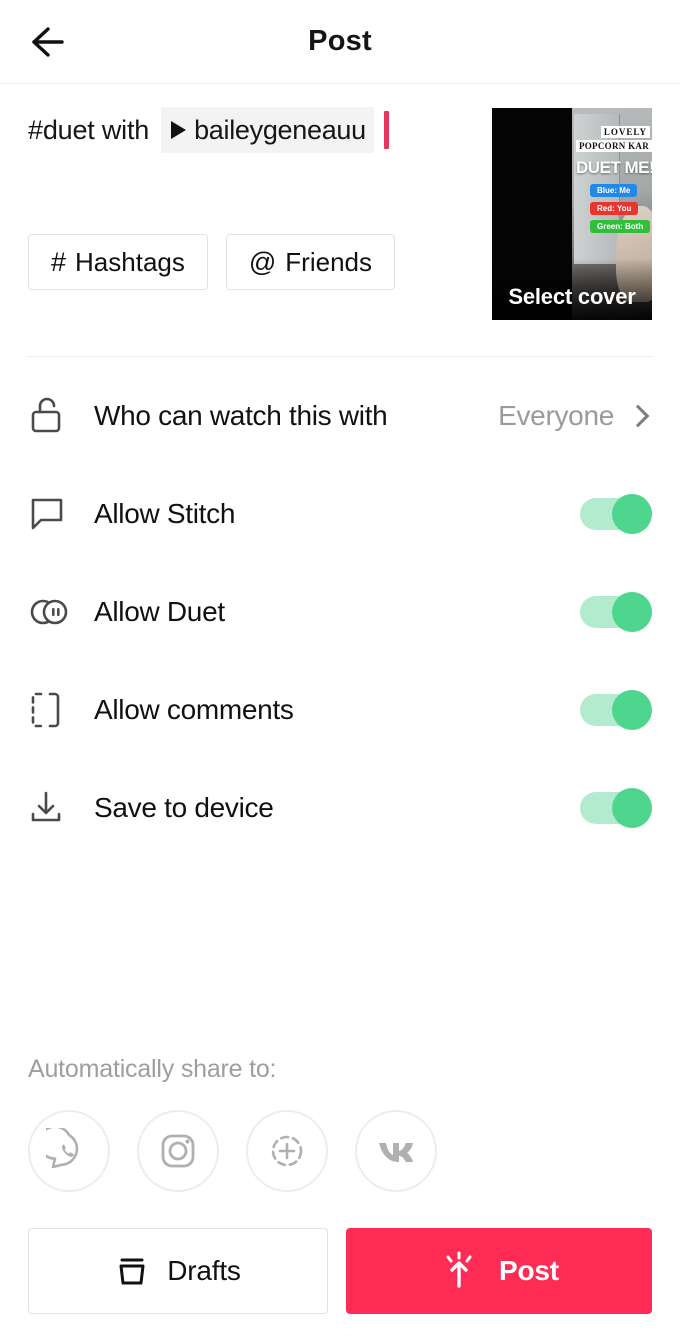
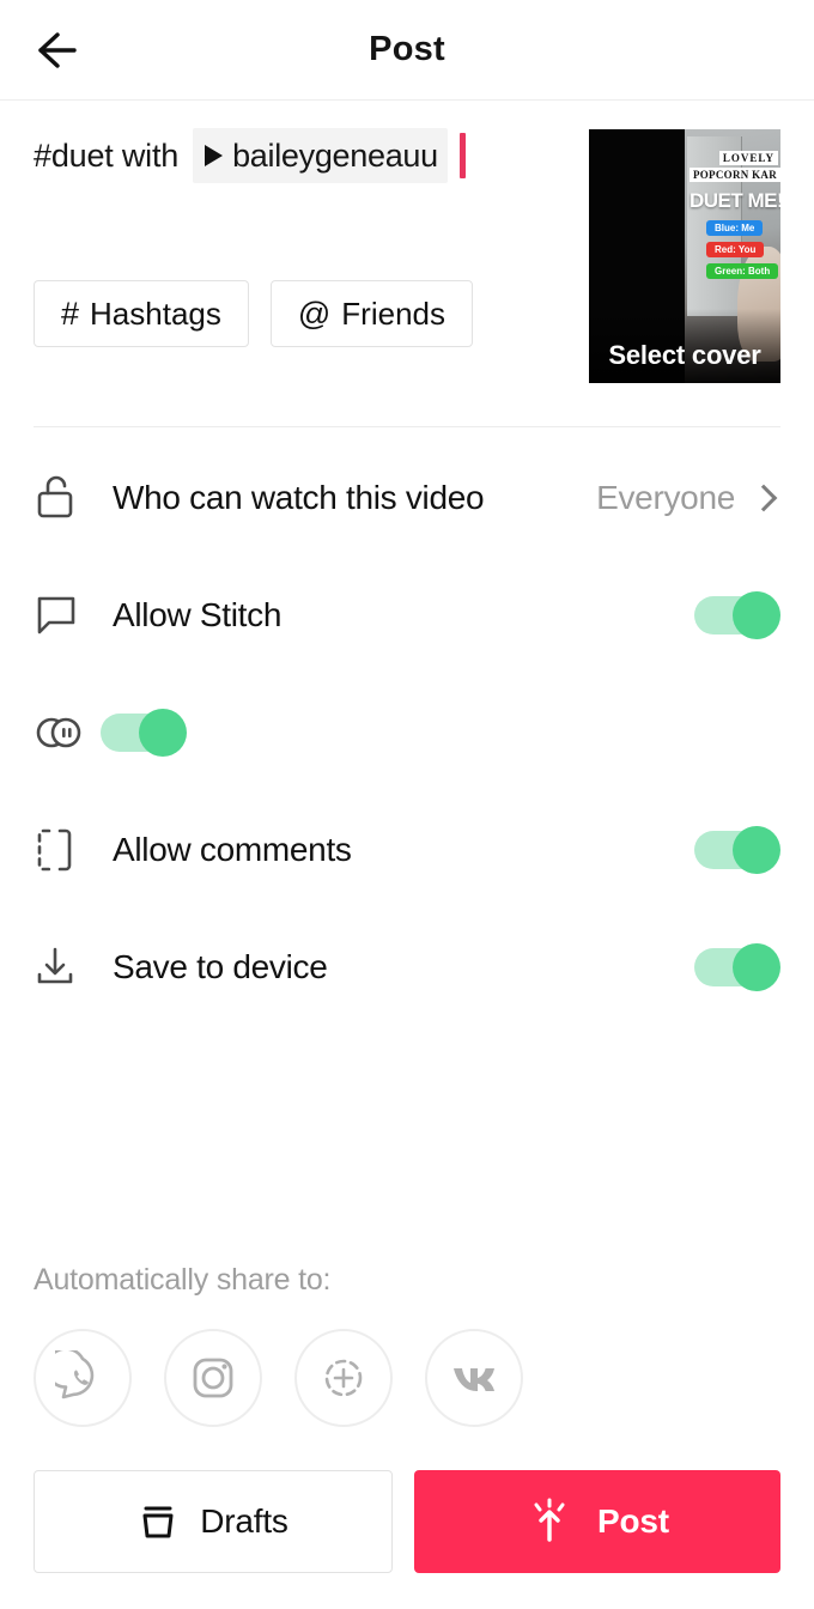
  Post
  #duet with
  baileygeneauu
  #
  Hashtags
  @
  Friends
  LOVELY
  POPCORN KAR
  DUET ME!
  Blue: Me
  Red: You
  Green: Both
  Select cover
- Who can watch this with
+ Who can watch this video
  Everyone
  Allow Stitch
- Allow Duet
  Allow comments
  Save to device
  Automatically share to:
  Drafts
  Post
